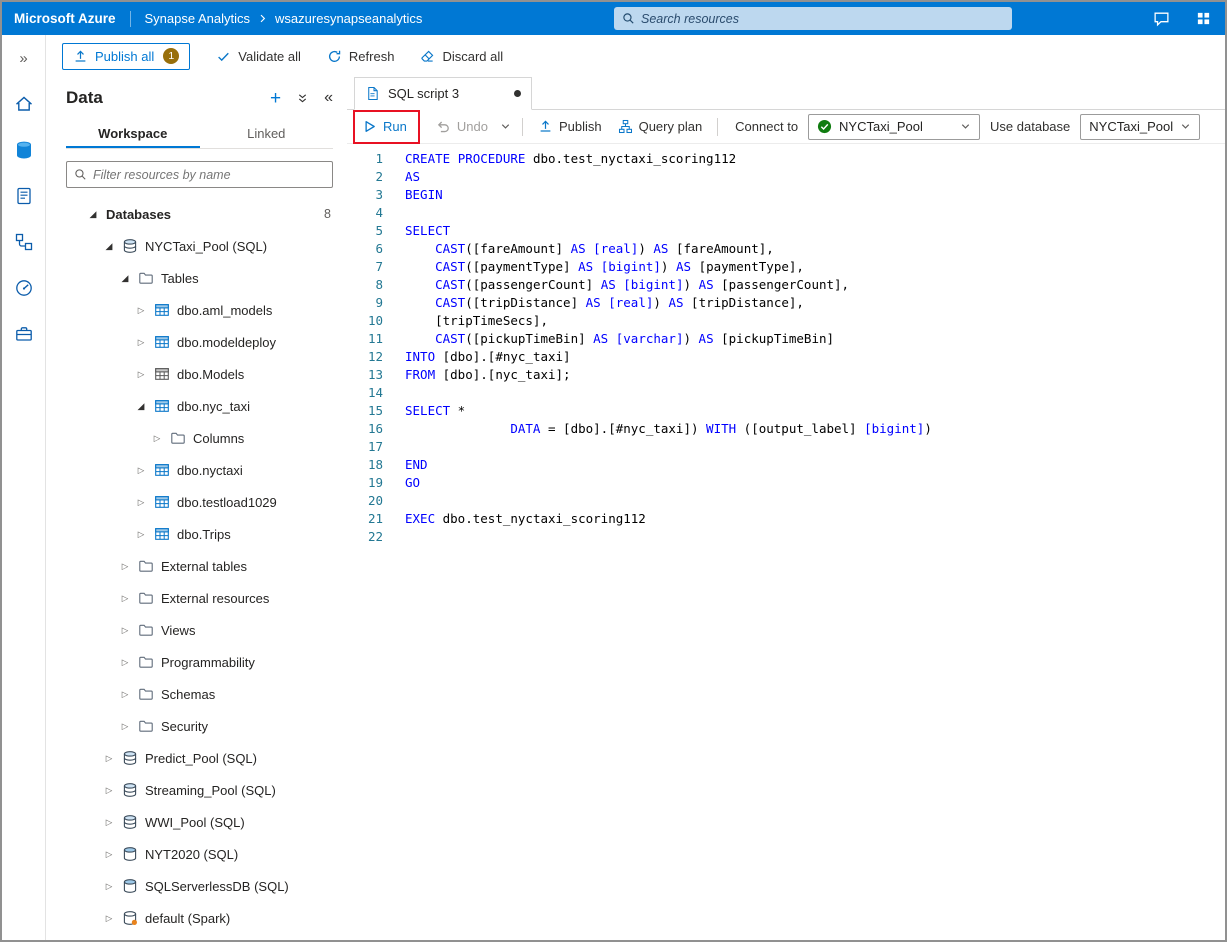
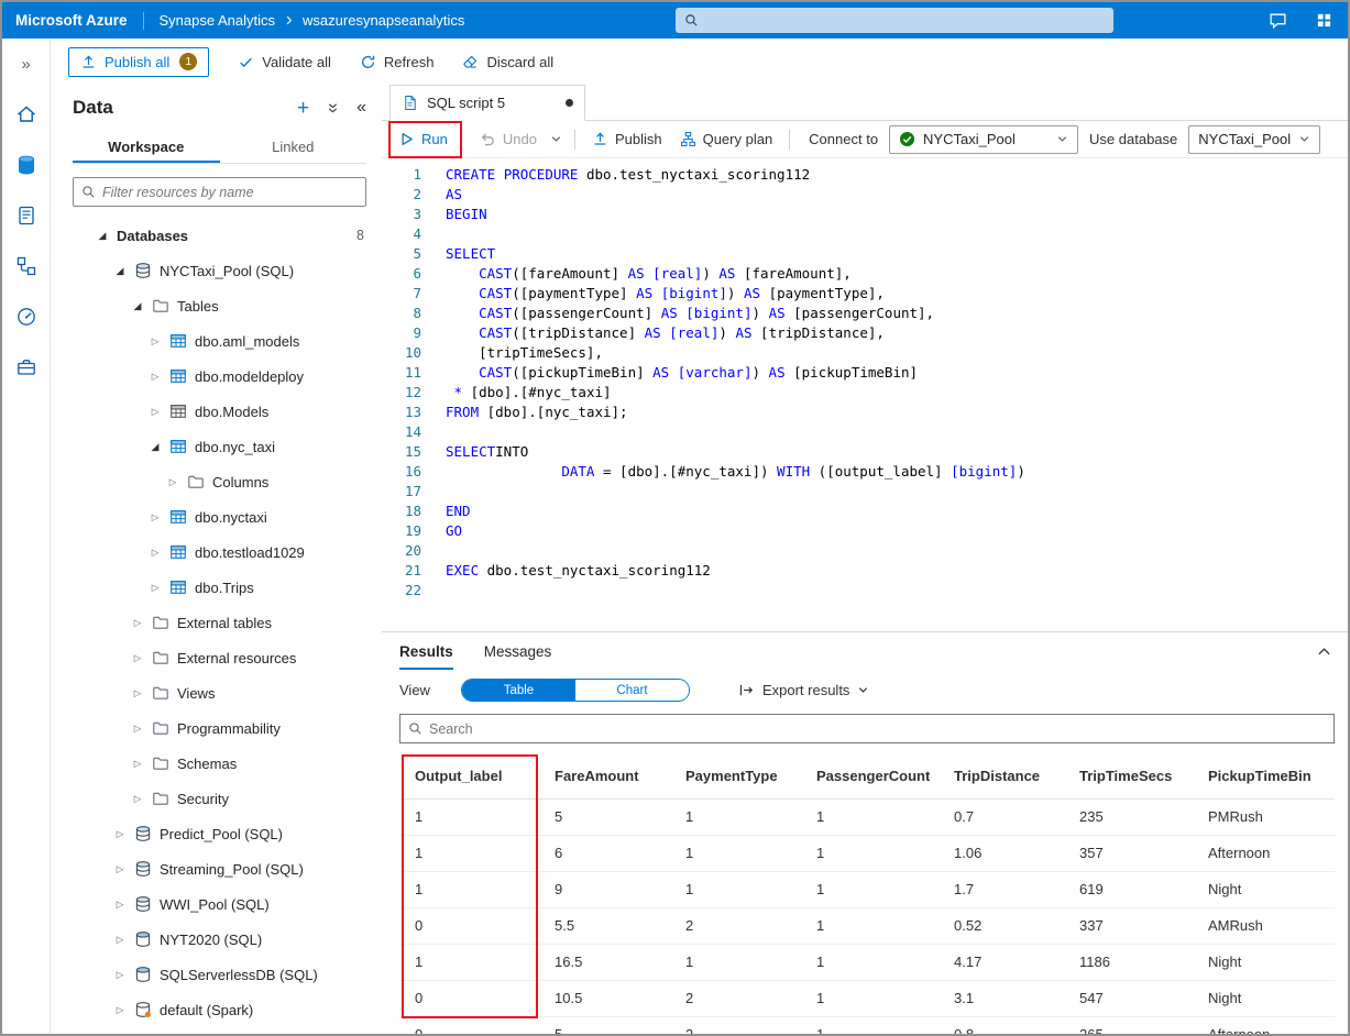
  Microsoft Azure
  Synapse Analytics
  wsazuresynapseanalytics
- Search resources
  »
  Publish all
  1
  Validate all
  Refresh
  Discard all
  Data
  +
  «
  Workspace
  Linked
  Filter resources by name
  ◢
  Databases
  8
  ◢
  NYCTaxi_Pool (SQL)
  ◢
  Tables
  ▷
  dbo.aml_models
  ▷
  dbo.modeldeploy
  ▷
  dbo.Models
  ◢
  dbo.nyc_taxi
  ▷
  Columns
  ▷
  dbo.nyctaxi
  ▷
  dbo.testload1029
  ▷
  dbo.Trips
  ▷
  External tables
  ▷
  External resources
  ▷
  Views
  ▷
  Programmability
  ▷
  Schemas
  ▷
  Security
  ▷
  Predict_Pool (SQL)
  ▷
  Streaming_Pool (SQL)
  ▷
  WWI_Pool (SQL)
  ▷
  NYT2020 (SQL)
  ▷
  SQLServerlessDB (SQL)
  ▷
  default (Spark)
- SQL script 3
+ SQL script 5
  Run
  Undo
  Publish
  Query plan
  Connect to
  NYCTaxi_Pool
  Use database
  NYCTaxi_Pool
  1
  2
  3
  4
  5
  6
  7
  8
  9
  10
  11
  12
  13
  14
  15
  16
  17
  18
  19
  20
  21
  22
  CREATE PROCEDURE dbo.test_nyctaxi_scoring112
  AS
  BEGIN
  SELECT
  CAST([fareAmount] AS [real]) AS [fareAmount],
  CAST([paymentType] AS [bigint]) AS [paymentType],
  CAST([passengerCount] AS [bigint]) AS [passengerCount],
  CAST([tripDistance] AS [real]) AS [tripDistance],
  [tripTimeSecs],
  CAST([pickupTimeBin] AS [varchar]) AS [pickupTimeBin]
- INTO [dbo].[#nyc_taxi]
+ * [dbo].[#nyc_taxi]
  FROM [dbo].[nyc_taxi];
- SELECT *
+ SELECTINTO
  DATA = [dbo].[#nyc_taxi]) WITH ([output_label] [bigint])
  END
  GO
  EXEC dbo.test_nyctaxi_scoring112
+ Results
+ Messages
+ View
+ Table
+ Chart
+ Export results
+ Search
+ Output_label	FareAmount	PaymentType	PassengerCount	TripDistance	TripTimeSecs	PickupTimeBin
+ 1	5	1	1	0.7	235	PMRush
+ 1	6	1	1	1.06	357	Afternoon
+ 1	9	1	1	1.7	619	Night
+ 0	5.5	2	1	0.52	337	AMRush
+ 1	16.5	1	1	4.17	1186	Night
+ 0	10.5	2	1	3.1	547	Night
